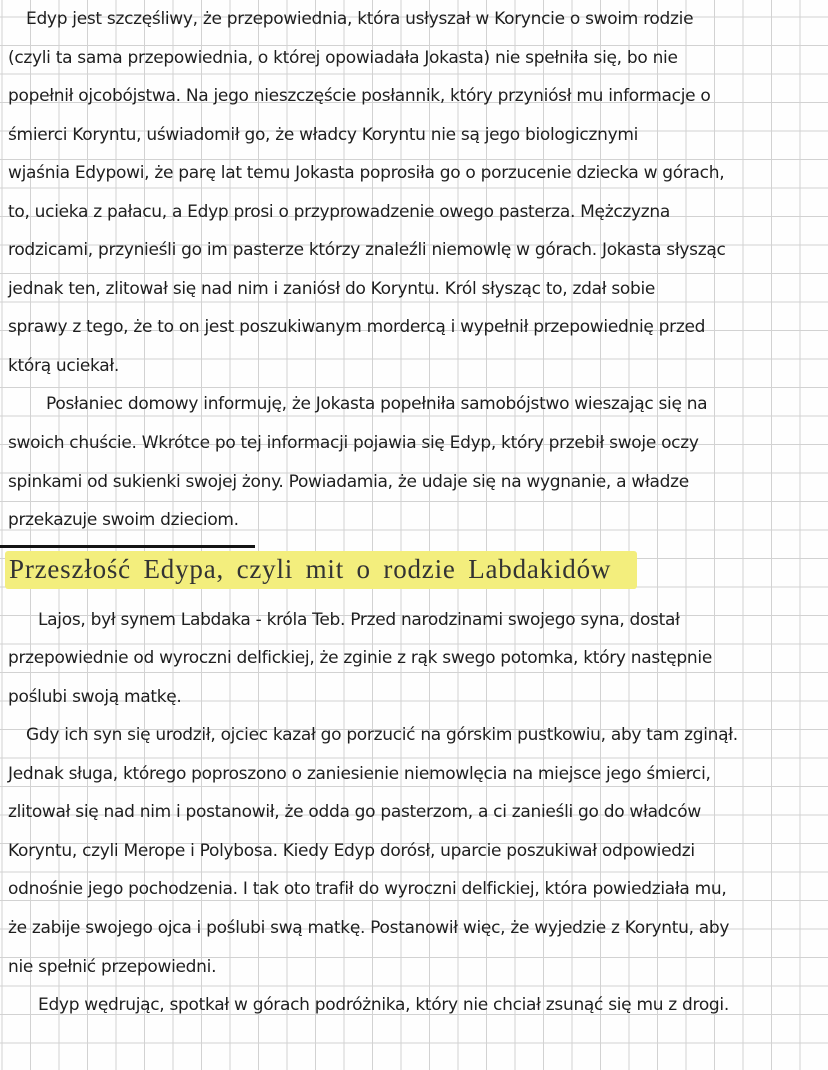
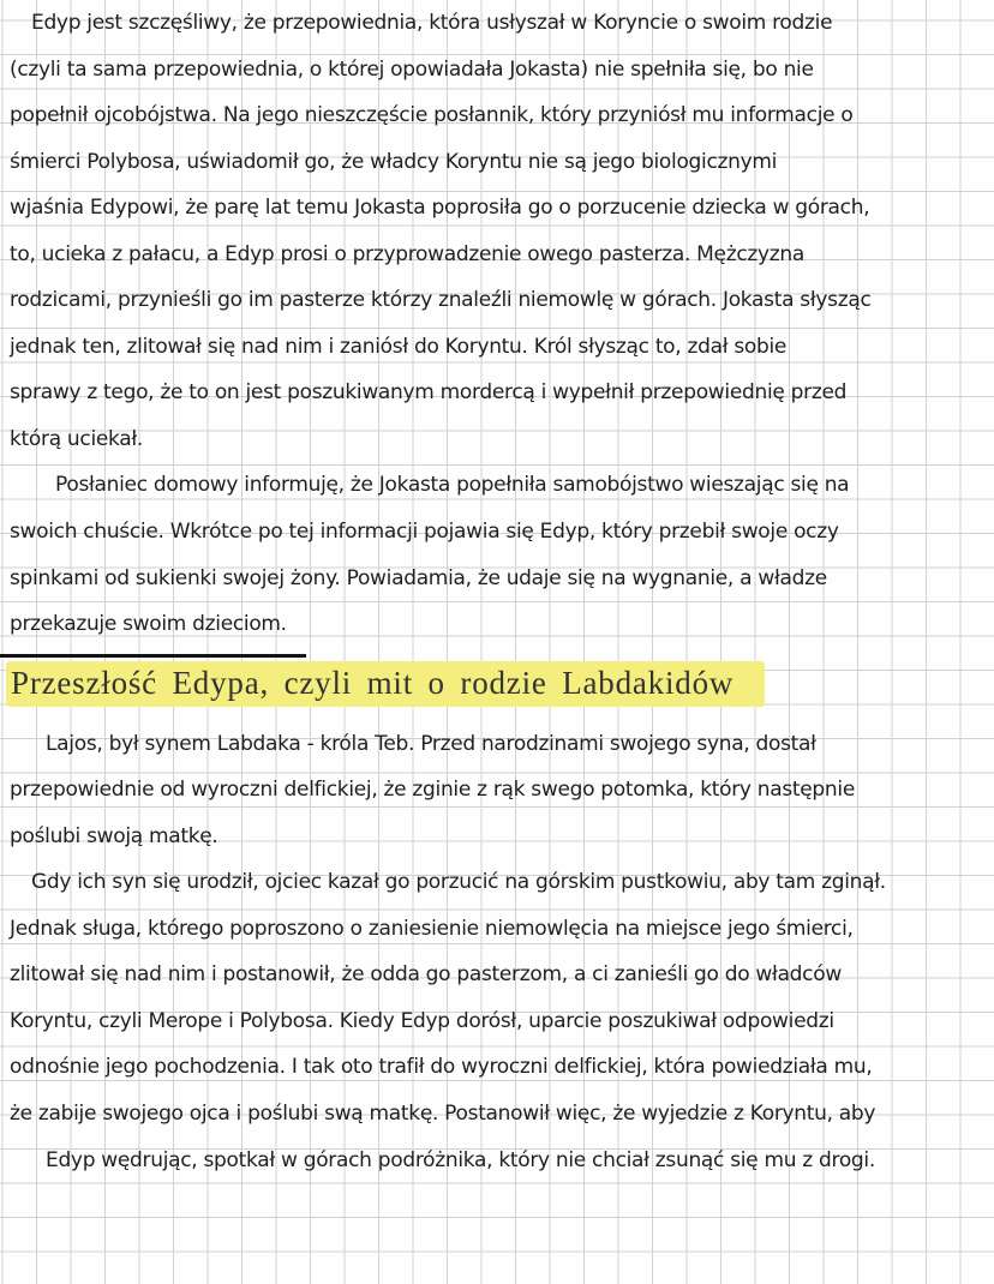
  Edyp jest szczęśliwy, że przepowiednia, która usłyszał w Koryncie o swoim rodzie
  (czyli ta sama przepowiednia, o której opowiadała Jokasta) nie spełniła się, bo nie
  popełnił ojcobójstwa. Na jego nieszczęście posłannik, który przyniósł mu informacje o
- śmierci Koryntu, uświadomił go, że władcy Koryntu nie są jego biologicznymi
+ śmierci Polybosa, uświadomił go, że władcy Koryntu nie są jego biologicznymi
  wjaśnia Edypowi, że parę lat temu Jokasta poprosiła go o porzucenie dziecka w górach,
  to, ucieka z pałacu, a Edyp prosi o przyprowadzenie owego pasterza. Mężczyzna
  rodzicami, przynieśli go im pasterze którzy znaleźli niemowlę w górach. Jokasta słysząc
  jednak ten, zlitował się nad nim i zaniósł do Koryntu. Król słysząc to, zdał sobie
  sprawy z tego, że to on jest poszukiwanym mordercą i wypełnił przepowiednię przed
  którą uciekał.
  Posłaniec domowy informuję, że Jokasta popełniła samobójstwo wieszając się na
  swoich chuście. Wkrótce po tej informacji pojawia się Edyp, który przebił swoje oczy
  spinkami od sukienki swojej żony. Powiadamia, że udaje się na wygnanie, a władze
  przekazuje swoim dzieciom.
  Przeszłość Edypa, czyli mit o rodzie Labdakidów
  Lajos, był synem Labdaka - króla Teb. Przed narodzinami swojego syna, dostał
  przepowiednie od wyroczni delfickiej, że zginie z rąk swego potomka, który następnie
  poślubi swoją matkę.
  Gdy ich syn się urodził, ojciec kazał go porzucić na górskim pustkowiu, aby tam zginął.
  Jednak sługa, którego poproszono o zaniesienie niemowlęcia na miejsce jego śmierci,
  zlitował się nad nim i postanowił, że odda go pasterzom, a ci zanieśli go do władców
  Koryntu, czyli Merope i Polybosa. Kiedy Edyp dorósł, uparcie poszukiwał odpowiedzi
  odnośnie jego pochodzenia. I tak oto trafił do wyroczni delfickiej, która powiedziała mu,
  że zabije swojego ojca i poślubi swą matkę. Postanowił więc, że wyjedzie z Koryntu, aby
- nie spełnić przepowiedni.
  Edyp wędrując, spotkał w górach podróżnika, który nie chciał zsunąć się mu z drogi.
